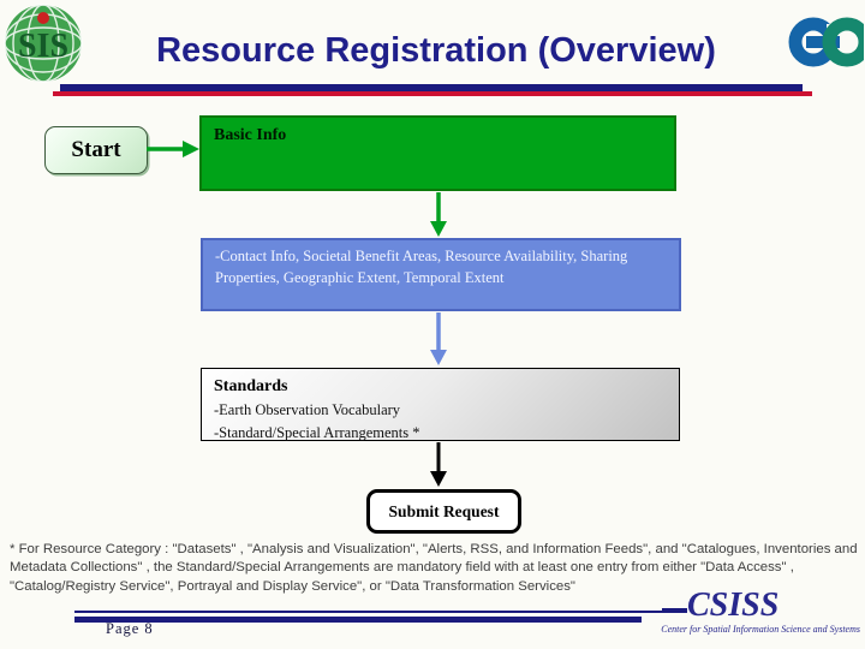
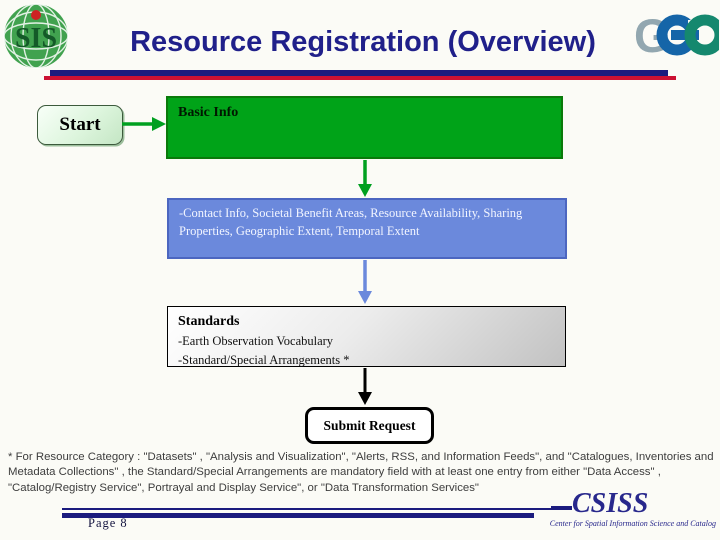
  SIS
  Resource Registration (Overview)
+ G
  Start
  Basic Info
  -Contact Info, Societal Benefit Areas, Resource Availability, Sharing Properties, Geographic Extent, Temporal Extent
  Standards
  -Earth Observation Vocabulary
  -Standard/Special Arrangements *
  Submit Request
  * For Resource Category : "Datasets" , "Analysis and Visualization", "Alerts, RSS, and Information Feeds", and "Catalogues, Inventories and Metadata Collections" , the Standard/Special Arrangements are mandatory field with at least one entry from either "Data Access" , "Catalog/Registry Service", Portrayal and Display Service", or "Data Transformation Services"
  CSISS
- Center for Spatial Information Science and Systems
+ Center for Spatial Information Science and Catalog
  Page 8
